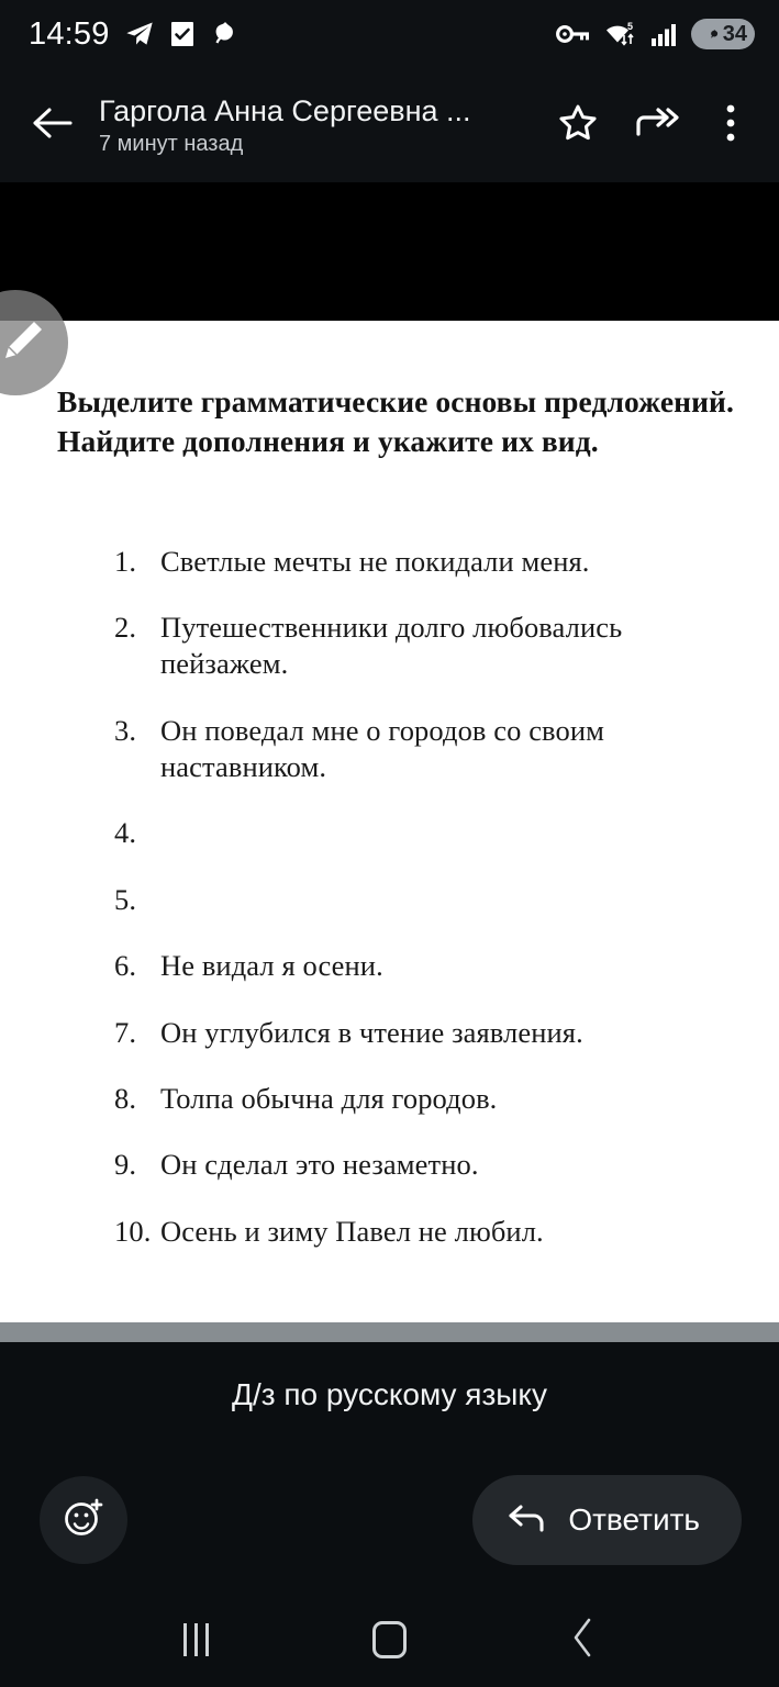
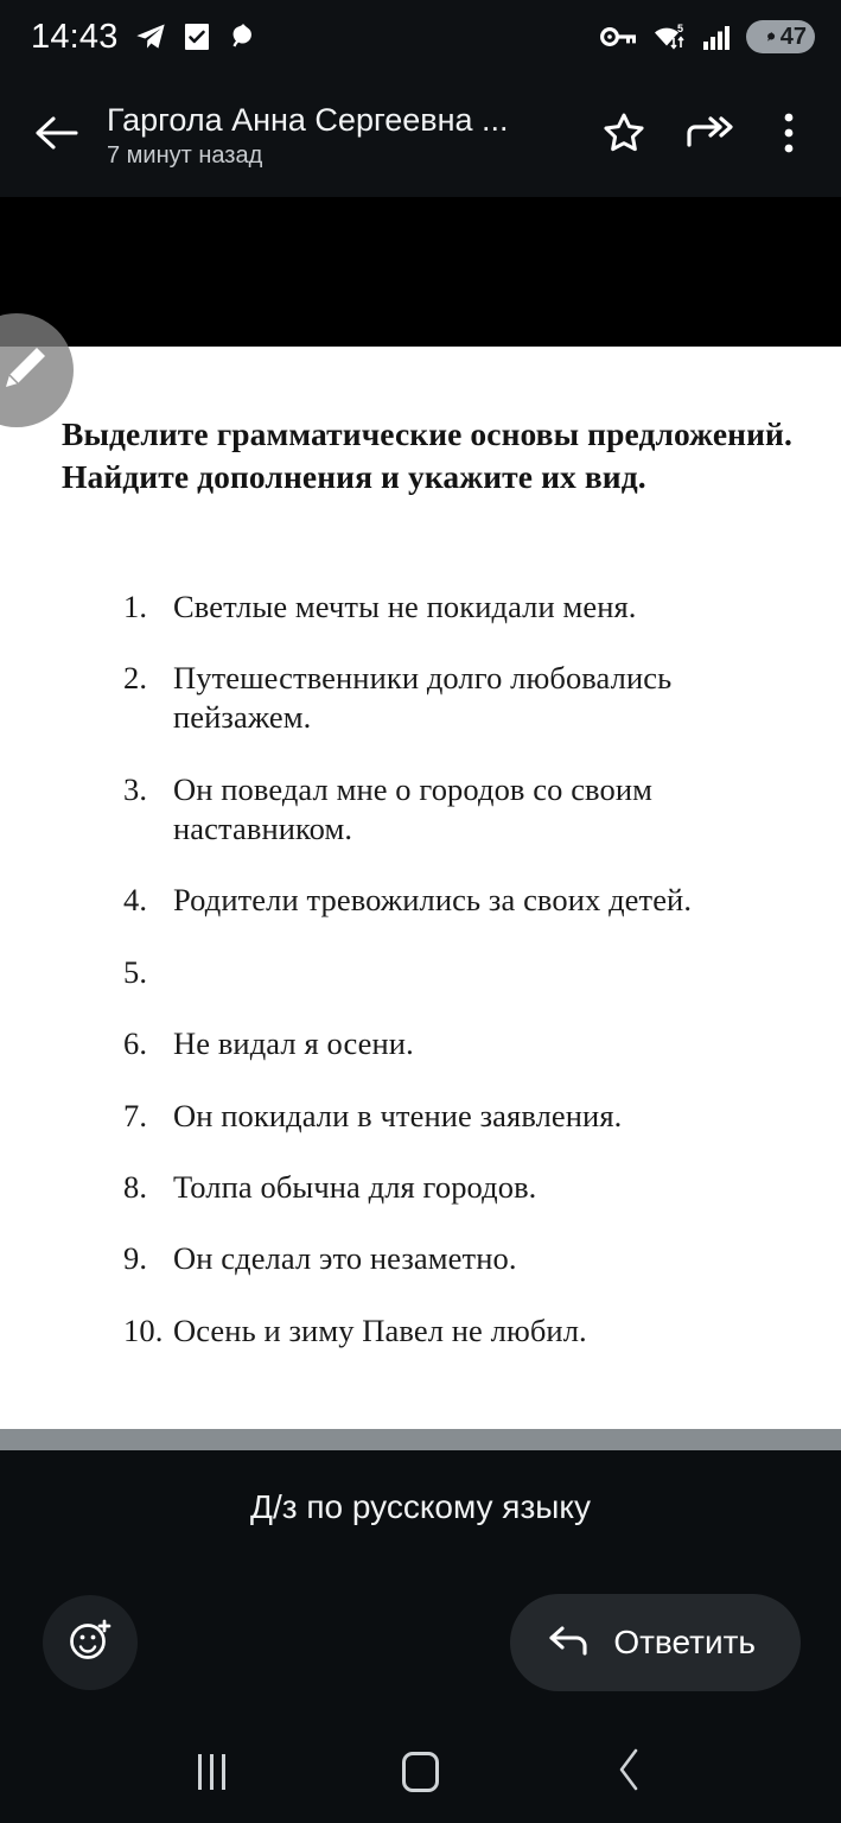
- 14:59
+ 14:43
  5
- 34
+ 47
  Гаргола Анна Сергеевна ...
  7 минут назад
  Выделите грамматические основы предложений. Найдите дополнения и укажите их вид.
  1.
  Светлые мечты не покидали меня.
  2.
  Путешественники долго любовались пейзажем.
  3.
  Он поведал мне о городов со своим наставником.
  4.
+ Родители тревожились за своих детей.
  5.
  6.
  Не видал я осени.
  7.
- Он углубился в чтение заявления.
+ Он покидали в чтение заявления.
  8.
  Толпа обычна для городов.
  9.
  Он сделал это незаметно.
  10.
  Осень и зиму Павел не любил.
  Д/з по русскому языку
  Ответить
